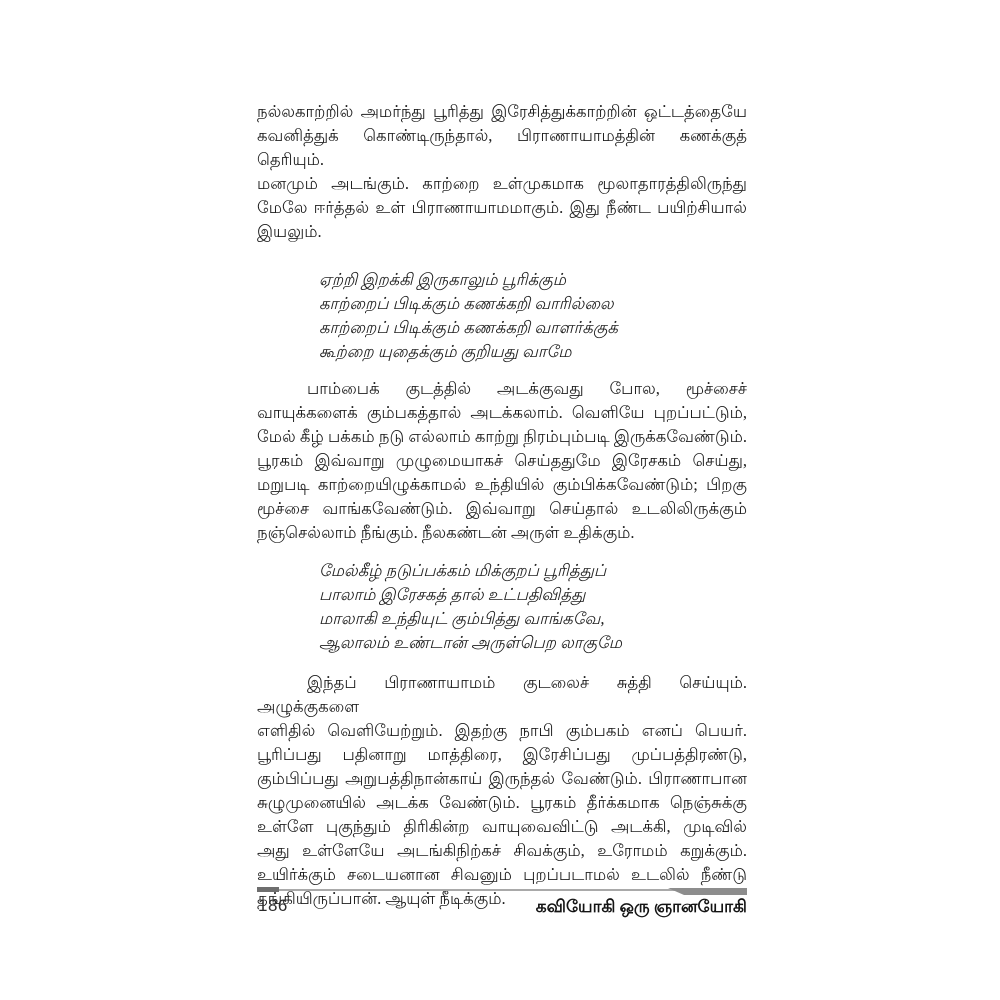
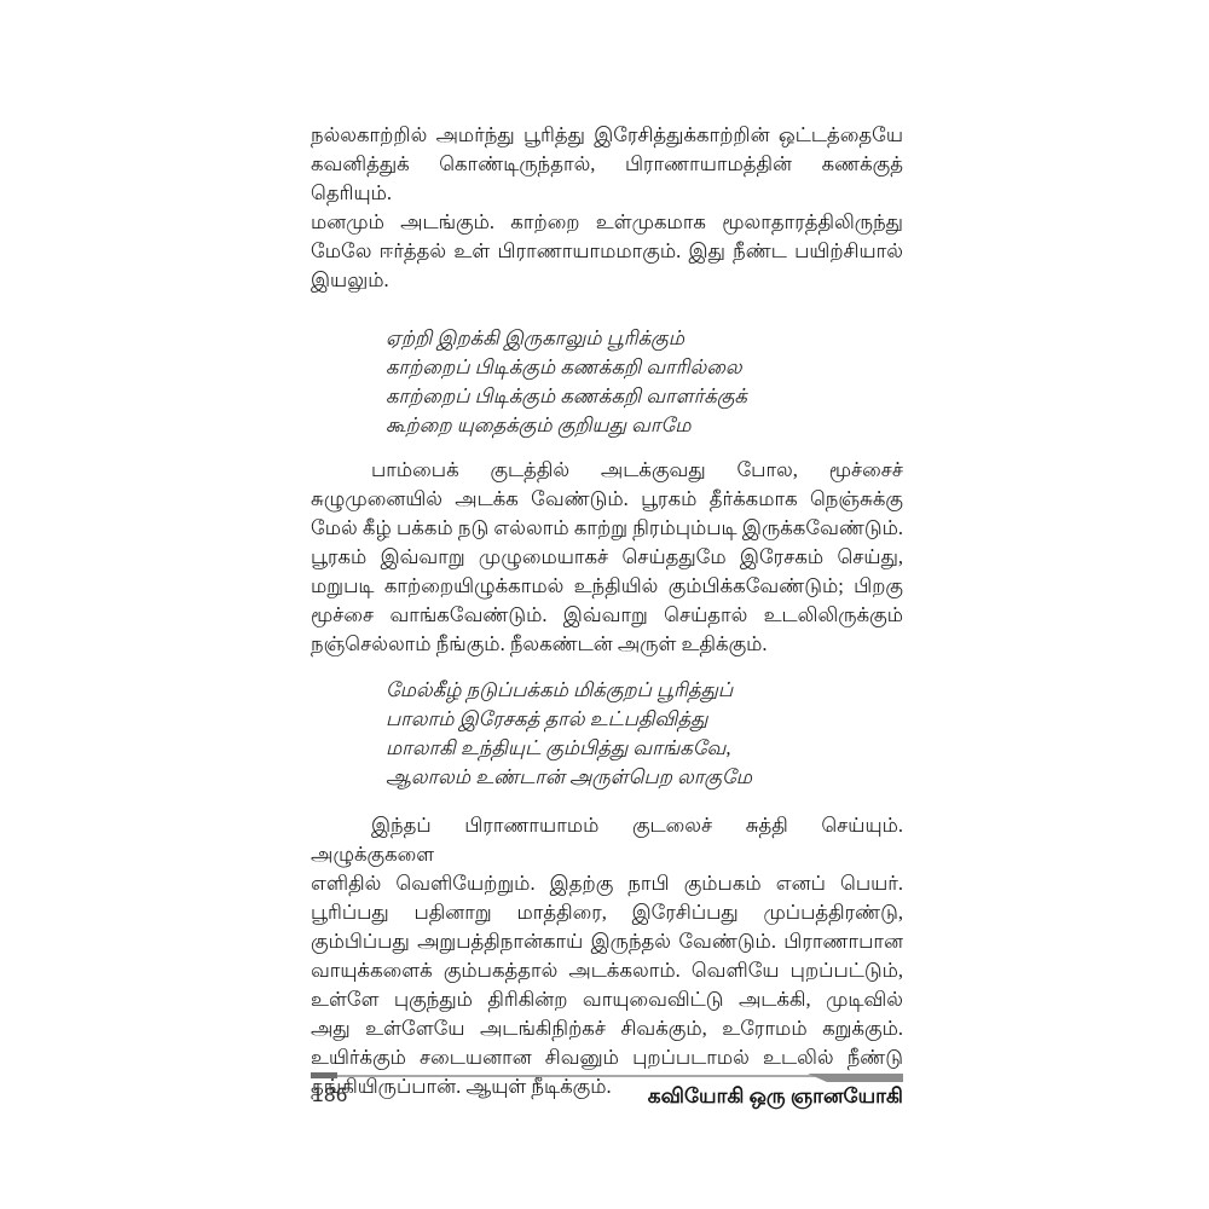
  நல்லகாற்றில் அமர்ந்து பூரித்து இரேசித்துக்காற்றின் ஒட்டத்தையே
  கவனித்துக் கொண்டிருந்தால், பிராணாயாமத்தின் கணக்குத் தெரியும்.
  மனமும் அடங்கும். காற்றை உள்முகமாக மூலாதாரத்திலிருந்து
  மேலே ஈர்த்தல் உள் பிராணாயாமமாகும். இது நீண்ட பயிற்சியால்
  இயலும்.
  ஏற்றி இறக்கி இருகாலும் பூரிக்கும்
  காற்றைப் பிடிக்கும் கணக்கறி வாரில்லை
  காற்றைப் பிடிக்கும் கணக்கறி வாளர்க்குக்
  கூற்றை யுதைக்கும் குறியது வாமே
  பாம்பைக் குடத்தில் அடக்குவது போல, மூச்சைச்
- வாயுக்களைக் கும்பகத்தால் அடக்கலாம். வெளியே புறப்பட்டும்,
+ சுழுமுனையில் அடக்க வேண்டும். பூரகம் தீர்க்கமாக நெஞ்சுக்கு
  மேல் கீழ் பக்கம் நடு எல்லாம் காற்று நிரம்பும்படி இருக்கவேண்டும்.
  பூரகம் இவ்வாறு முழுமையாகச் செய்ததுமே இரேசகம் செய்து,
  மறுபடி காற்றையிழுக்காமல் உந்தியில் கும்பிக்கவேண்டும்; பிறகு
  மூச்சை வாங்கவேண்டும். இவ்வாறு செய்தால் உடலிலிருக்கும்
  நஞ்செல்லாம் நீங்கும். நீலகண்டன் அருள் உதிக்கும்.
  மேல்கீழ் நடுப்பக்கம் மிக்குறப் பூரித்துப்
  பாலாம் இரேசகத் தால் உட்பதிவித்து
  மாலாகி உந்தியுட் கும்பித்து வாங்கவே,
  ஆலாலம் உண்டான் அருள்பெற லாகுமே
  இந்தப் பிராணாயாமம் குடலைச் சுத்தி செய்யும். அழுக்குகளை
  எளிதில் வெளியேற்றும். இதற்கு நாபி கும்பகம் எனப் பெயர்.
  பூரிப்பது பதினாறு மாத்திரை, இரேசிப்பது முப்பத்திரண்டு,
  கும்பிப்பது அறுபத்திநான்காய் இருந்தல் வேண்டும். பிராணாபான
- சுழுமுனையில் அடக்க வேண்டும். பூரகம் தீர்க்கமாக நெஞ்சுக்கு
+ வாயுக்களைக் கும்பகத்தால் அடக்கலாம். வெளியே புறப்பட்டும்,
  உள்ளே புகுந்தும் திரிகின்ற வாயுவைவிட்டு அடக்கி, முடிவில்
  அது உள்ளேயே அடங்கிநிற்கச் சிவக்கும், உரோமம் கறுக்கும்.
  உயிர்க்கும் சடையனான சிவனும் புறப்படாமல் உடலில் நீண்டு
  தங்கியிருப்பான். ஆயுள் நீடிக்கும்.
  186
  கவியோகி ஒரு ஞானயோகி
